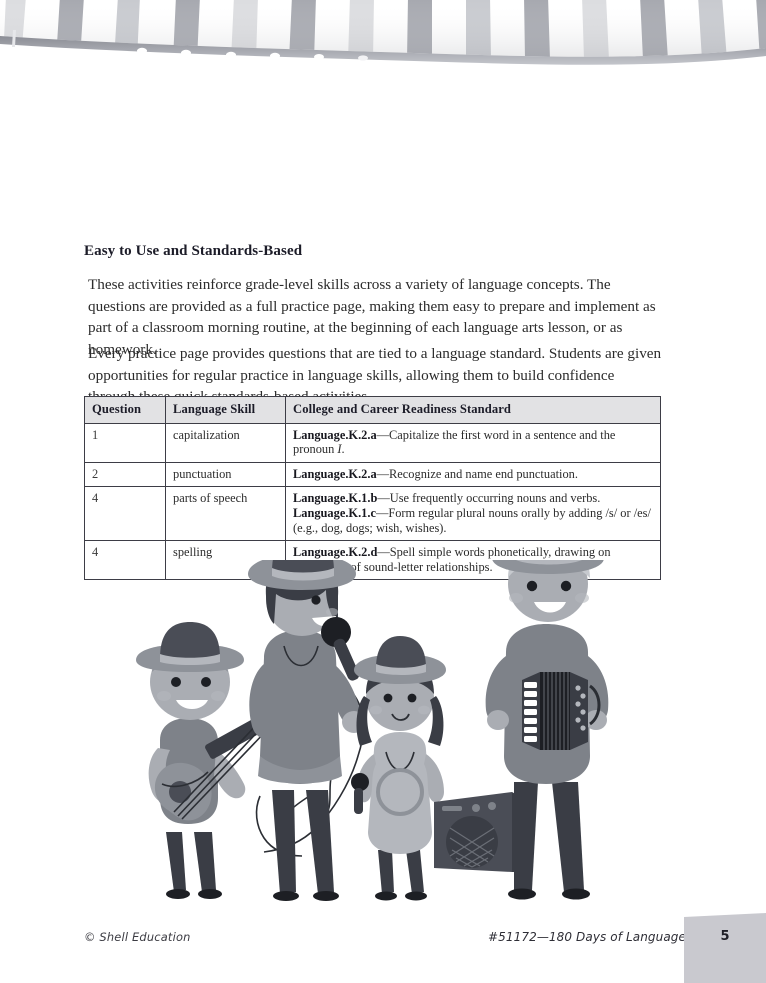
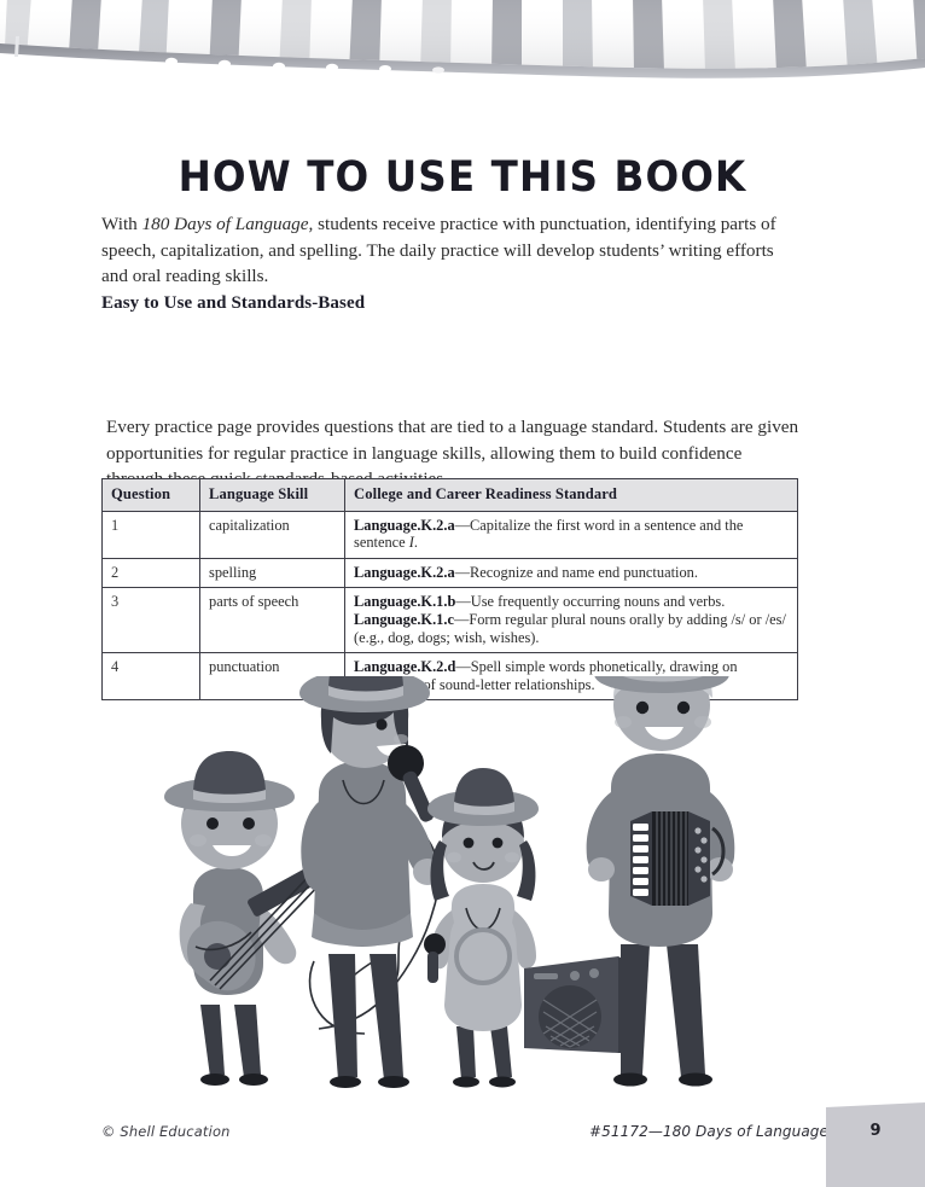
+ HOW TO USE THIS BOOK
+ With 180 Days of Language, students receive practice with punctuation, identifying parts of speech, capitalization, and spelling. The daily practice will develop students’ writing efforts and oral reading skills.
  Easy to Use and Standards-Based
- These activities reinforce grade-level skills across a variety of language concepts. The questions are provided as a full practice page, making them easy to prepare and implement as part of a classroom morning routine, at the beginning of each language arts lesson, or as homework.
  Every practice page provides questions that are tied to a language standard. Students are given opportunities for regular practice in language skills, allowing them to build confidence
  Question	Language Skill	College and Career Readiness Standard
- 1	capitalization	Language.K.2.a—Capitalize the first word in a sentence and the pronoun I.
+ 1	capitalization	Language.K.2.a—Capitalize the first word in a sentence and the sentence I.
- 2	punctuation	Language.K.2.a—Recognize and name end punctuation.
+ 2	spelling	Language.K.2.a—Recognize and name end punctuation.
- 4	parts of speech	Language.K.1.b—Use frequently occurring nouns and verbs. Language.K.1.c—Form regular plural nouns orally by adding /s/ or /es/ (e.g., dog, dogs; wish, wishes).
+ 3	parts of speech	Language.K.1.b—Use frequently occurring nouns and verbs. Language.K.1.c—Form regular plural nouns orally by adding /s/ or /es/ (e.g., dog, dogs; wish, wishes).
- 4	spelling	Language.K.2.d—Spell simple words phonetically, drawing on of sound-letter relationships.
+ 4	punctuation	Language.K.2.d—Spell simple words phonetically, drawing on of sound-letter relationships.
  © Shell Education
  #51172—180 Days of Language
- 5
+ 9
